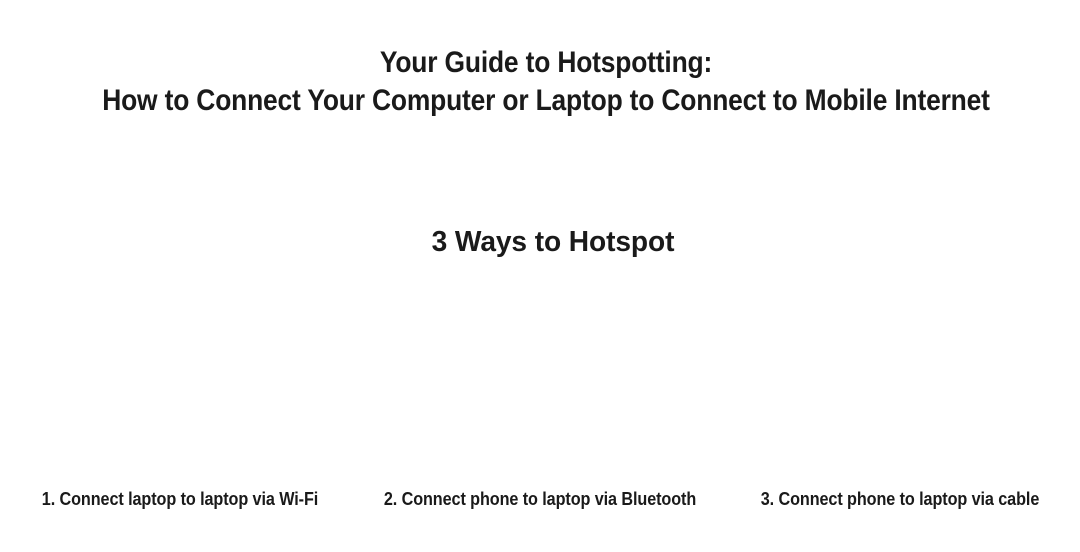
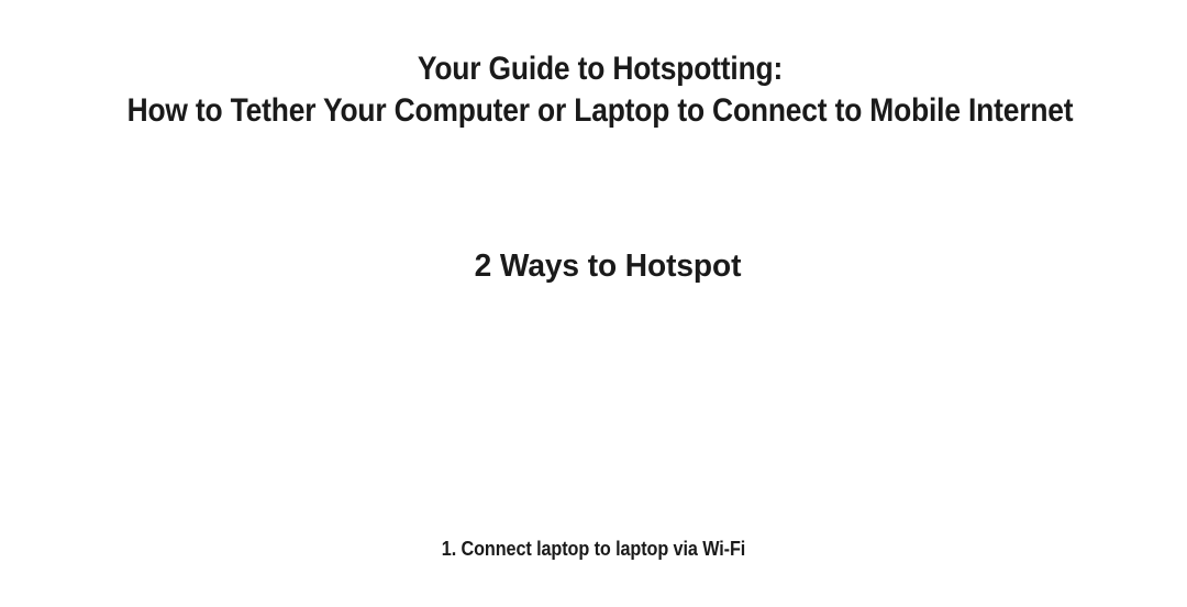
  Your Guide to Hotspotting:
- How to Connect Your Computer or Laptop to Connect to Mobile Internet
+ How to Tether Your Computer or Laptop to Connect to Mobile Internet
- 3 Ways to Hotspot
+ 2 Ways to Hotspot
  1. Connect laptop to laptop via Wi-Fi
- 2. Connect phone to laptop via Bluetooth
- 3. Connect phone to laptop via cable
